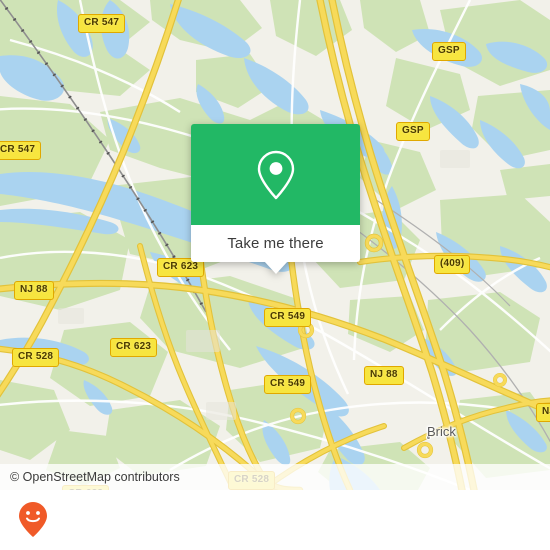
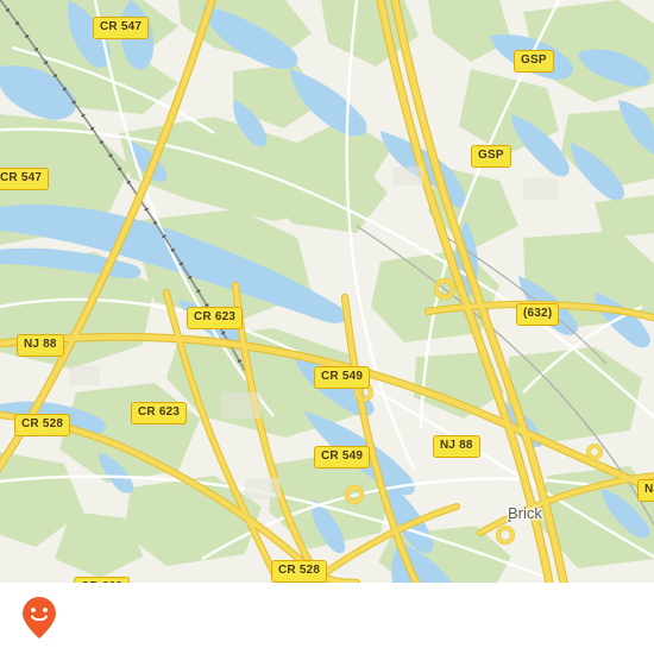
  CR 547
  GSP
  GSP
  CR 547
  CR 623
- (409)
+ (632)
  NJ 88
  CR 549
  CR 623
  CR 528
  NJ 88
  CR 549
  CR 528
  Brick
- Take me there
- © OpenStreetMap contributors
